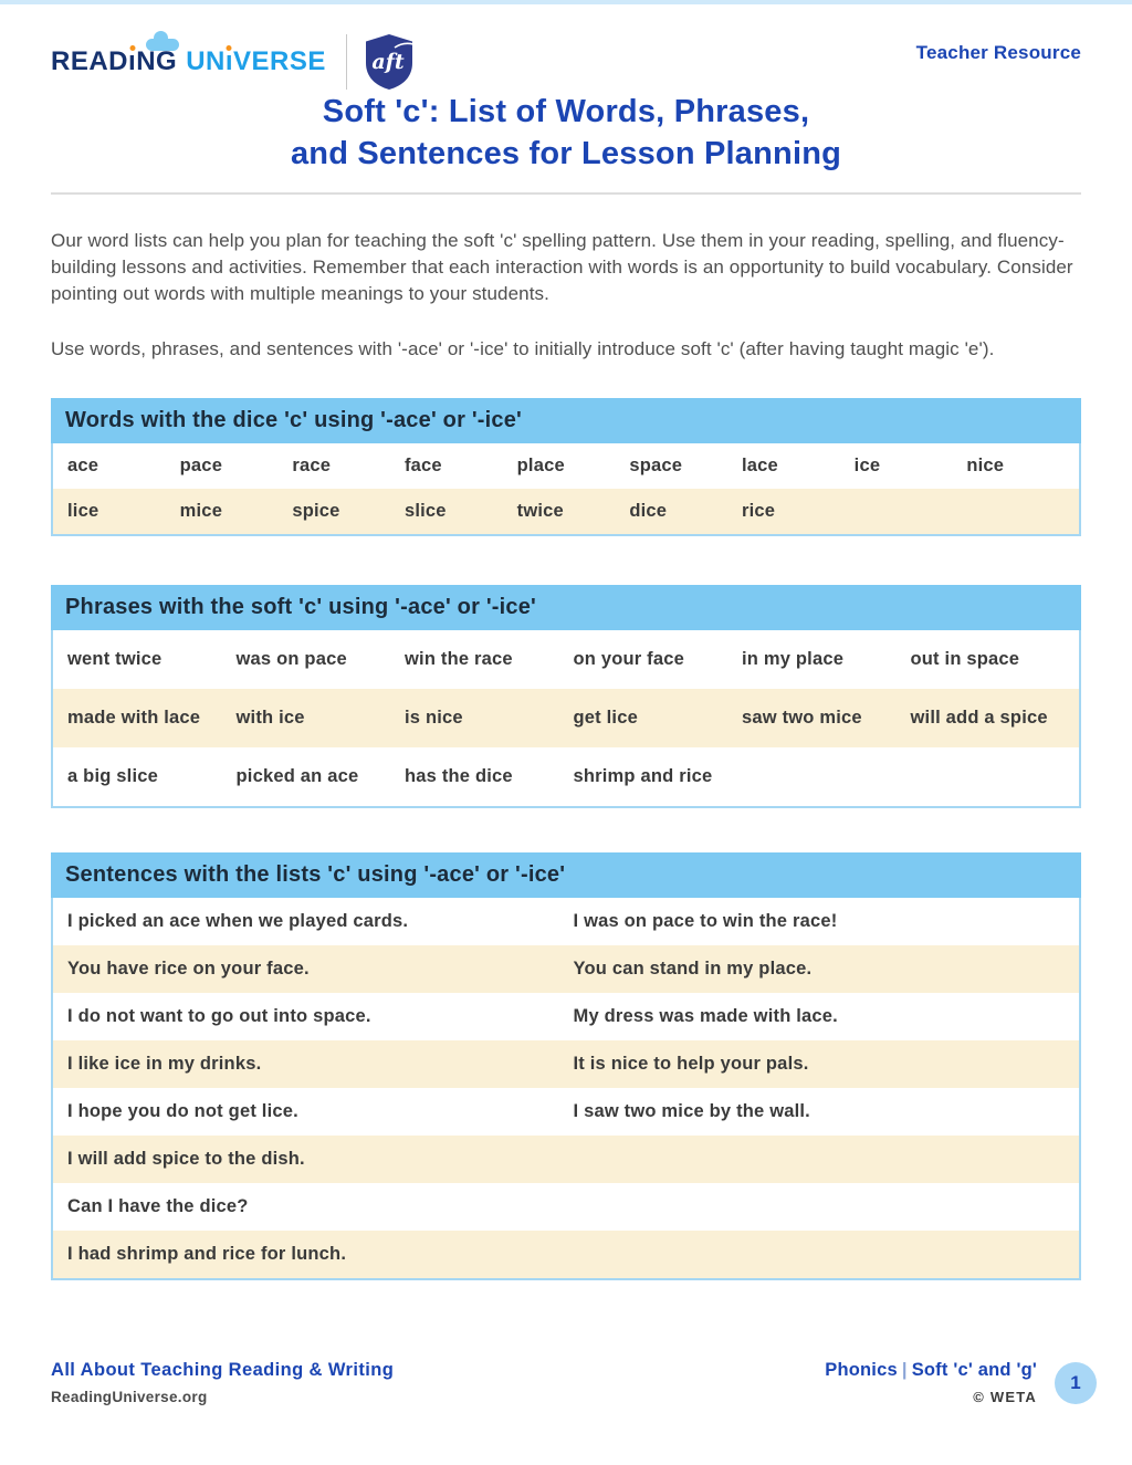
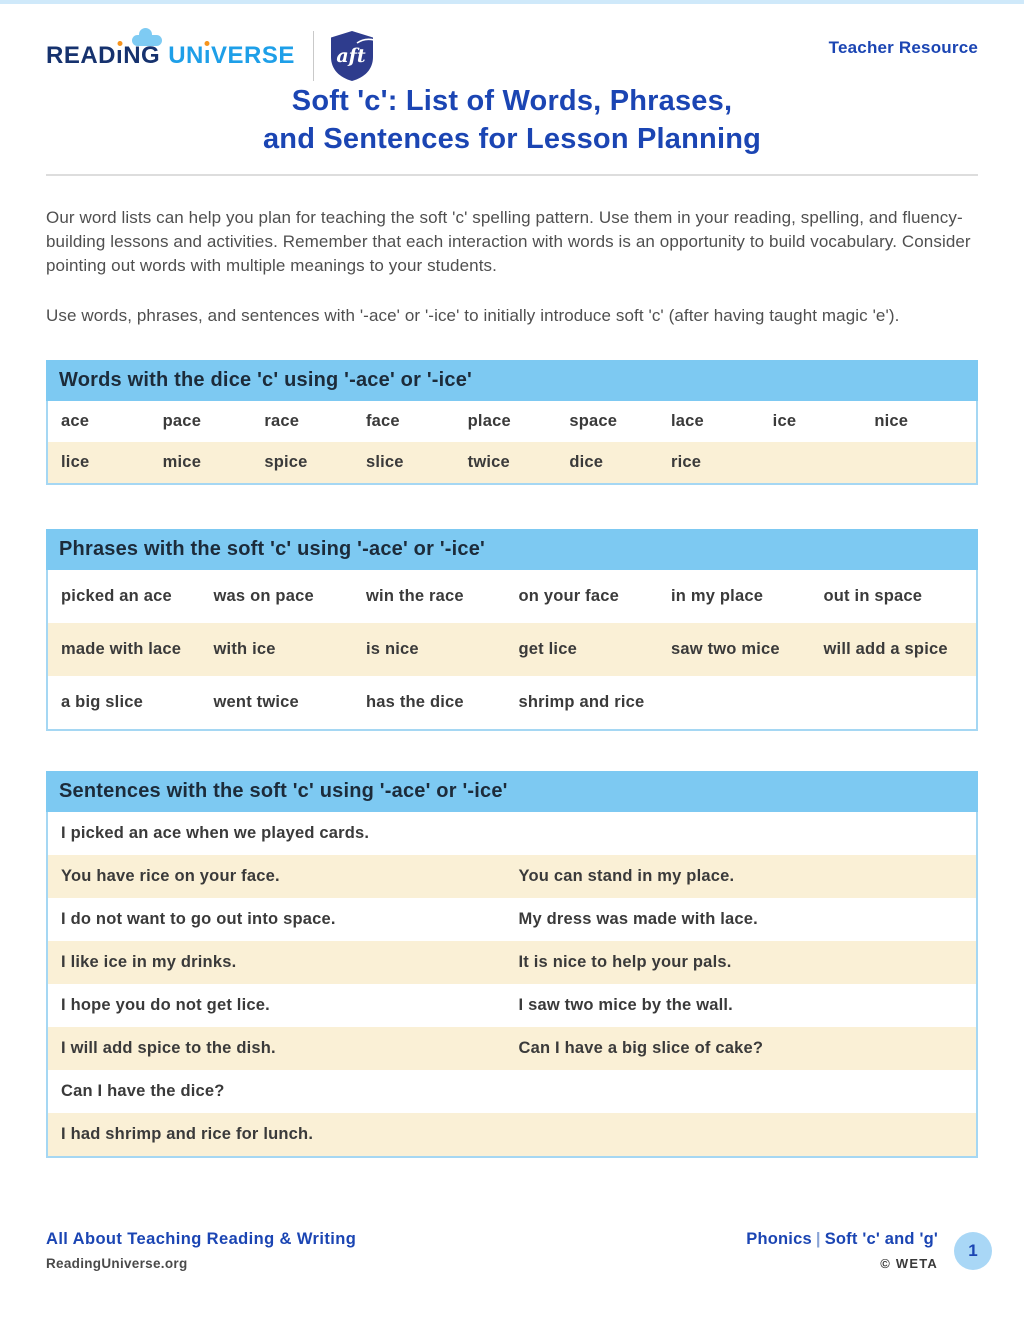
  READıNG
  UNıVERSE
  aft
  Teacher Resource
  Soft 'c': List of Words, Phrases,
  and Sentences for Lesson Planning
  Our word lists can help you plan for teaching the soft 'c' spelling pattern. Use them in your reading, spelling, and fluency-building lessons and activities. Remember that each interaction with words is an opportunity to build vocabulary. Consider pointing out words with multiple meanings to your students.
  Use words, phrases, and sentences with '-ace' or '-ice' to initially introduce soft 'c' (after having taught magic 'e').
  Words with the dice 'c' using '-ace' or '-ice'
  ace
  pace
  race
  face
  place
  space
  lace
  ice
  nice
  lice
  mice
  spice
  slice
  twice
  dice
  rice
  Phrases with the soft 'c' using '-ace' or '-ice'
- went twice
+ picked an ace
  was on pace
  win the race
  on your face
  in my place
  out in space
  made with lace
  with ice
  is nice
  get lice
  saw two mice
  will add a spice
  a big slice
- picked an ace
+ went twice
  has the dice
  shrimp and rice
- Sentences with the lists 'c' using '-ace' or '-ice'
+ Sentences with the soft 'c' using '-ace' or '-ice'
  I picked an ace when we played cards.
- I was on pace to win the race!
  You have rice on your face.
  You can stand in my place.
  I do not want to go out into space.
  My dress was made with lace.
  I like ice in my drinks.
  It is nice to help your pals.
  I hope you do not get lice.
  I saw two mice by the wall.
  I will add spice to the dish.
+ Can I have a big slice of cake?
  Can I have the dice?
  I had shrimp and rice for lunch.
  All About Teaching Reading & Writing
  ReadingUniverse.org
  Phonics | Soft 'c' and 'g'
  © WETA
  1
